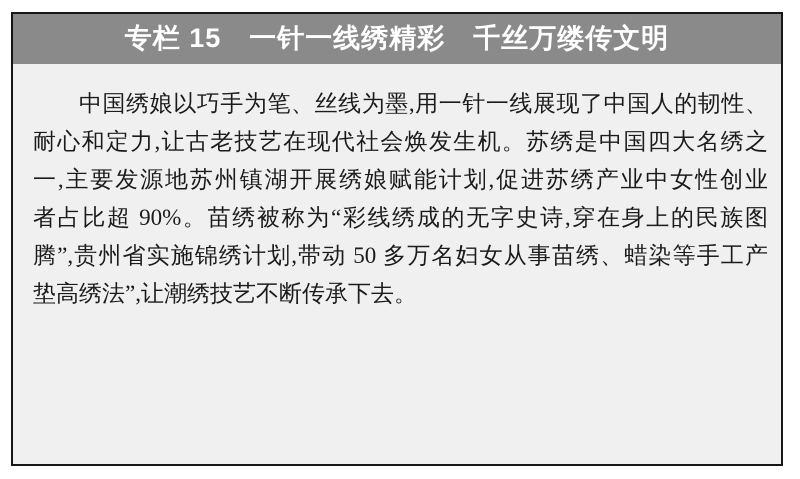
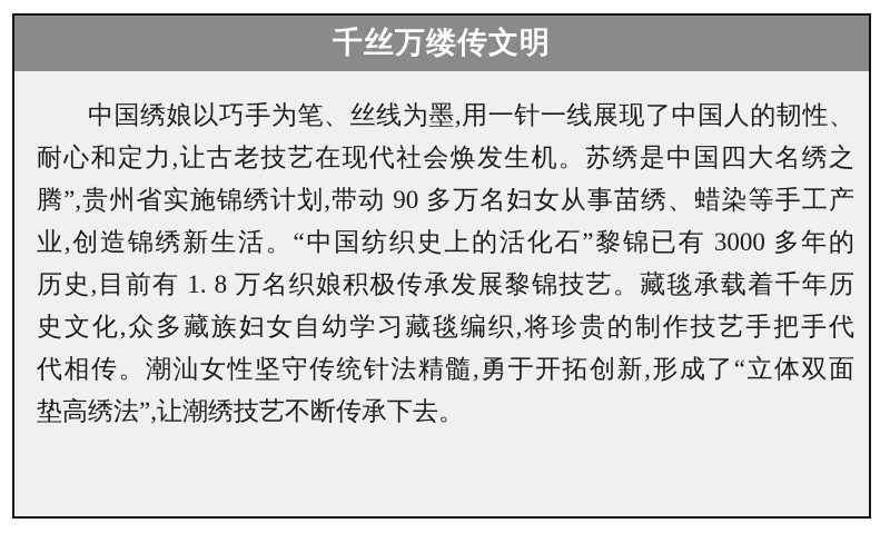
- 专栏 15
- 一针一线绣精彩
  千丝万缕传文明
  中国绣娘以巧手为笔、丝线为墨,用一针一线展现了中国人的韧性、
  耐心和定力,让古老技艺在现代社会焕发生机。苏绣是中国四大名绣之
- 一,主要发源地苏州镇湖开展绣娘赋能计划,促进苏绣产业中女性创业
- 者占比超 90%。苗绣被称为“彩线绣成的无字史诗,穿在身上的民族图
- 腾”,贵州省实施锦绣计划,带动 50 多万名妇女从事苗绣、蜡染等手工产
+ 腾”,贵州省实施锦绣计划,带动 90 多万名妇女从事苗绣、蜡染等手工产
+ 业,创造锦绣新生活。“中国纺织史上的活化石”黎锦已有 3000 多年的
+ 历史,目前有 1. 8 万名织娘积极传承发展黎锦技艺。藏毯承载着千年历
+ 史文化,众多藏族妇女自幼学习藏毯编织,将珍贵的制作技艺手把手代
+ 代相传。潮汕女性坚守传统针法精髓,勇于开拓创新,形成了“立体双面
  垫高绣法”,让潮绣技艺不断传承下去。
